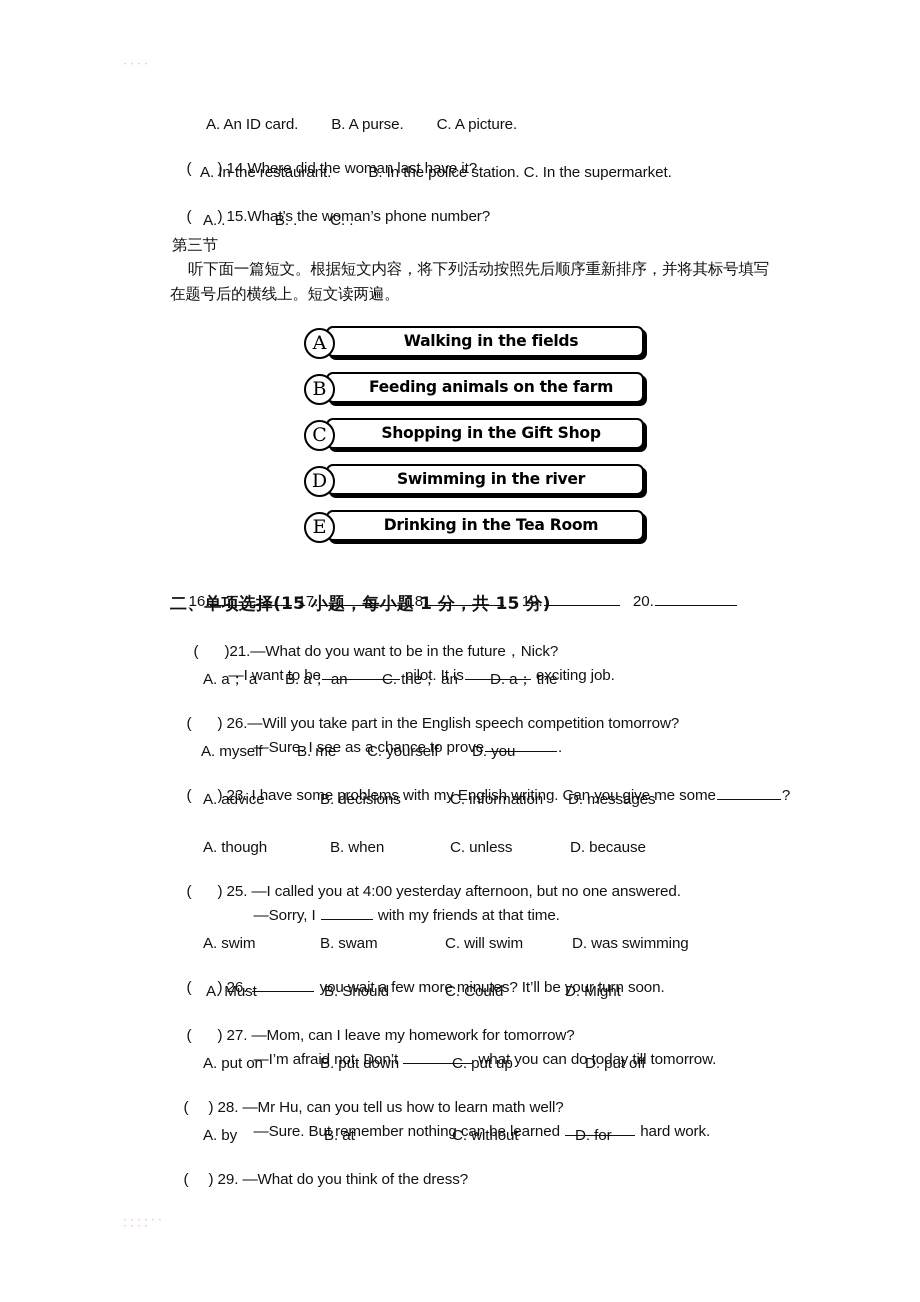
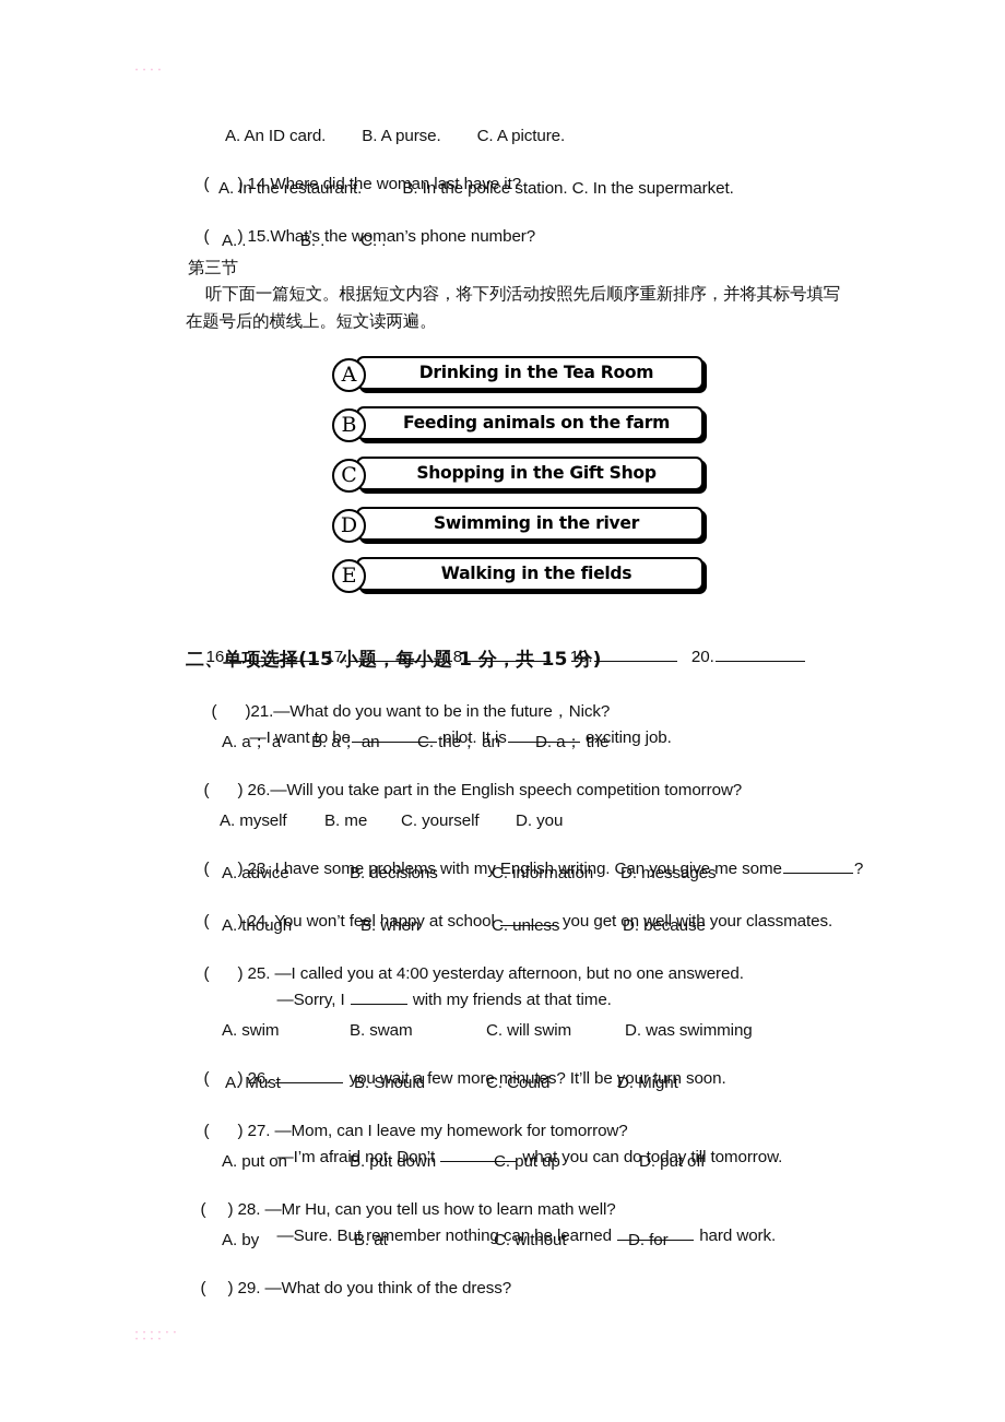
  A. An ID card. B. A purse. C. A picture.
  ( ) 14.Where did the woman last have it?
  A. In the restaurant. B. In the police station. C. In the supermarket.
  ( ) 15.What’s the woman’s phone number?
  A. . B. . C. .
  第三节
  听下面一篇短文。根据短文内容，将下列活动按照先后顺序重新排序，并将其标号填写
  在题号后的横线上。短文读两遍。
  A
- Walking in the fields
+ Drinking in the Tea Room
  B
  Feeding animals on the farm
  C
  Shopping in the Gift Shop
  D
  Swimming in the river
  E
- Drinking in the Tea Room
+ Walking in the fields
  16. 17. 18. 19. 20.
  二、单项选择(15 小题，每小题 1 分，共 15 分)
  ( )21.—What do you want to be in the future，Nick?
  —I want to be pilot. It is exciting job.
  A. a； a
  B. a； an
  C. the； an
  D. a； the
  ( ) 26.—Will you take part in the English speech competition tomorrow?
- —Sure. I see as a chance to prove .
  A. myself
  B. me
  C. yourself
  D. you
  ( ) 23. I have some problems with my English writing. Can you give me some ?
  A. advice
  B. decisions
  C. information
  D. messages
+ ( ) 24. You won’t feel happy at school you get on well with your classmates.
  A. though
  B. when
  C. unless
  D. because
  ( ) 25. —I called you at 4:00 yesterday afternoon, but no one answered.
  —Sorry, I with my friends at that time.
  A. swim
  B. swam
  C. will swim
  D. was swimming
  ( ) 26. you wait a few more minutes? It’ll be your turn soon.
  A. Must
  B. Should
  C. Could
  D. Might
  ( ) 27. —Mom, can I leave my homework for tomorrow?
  —I’m afraid not. Don’t what you can do today till tomorrow.
  A. put on
  B. put down
  C. put up
  D. put off
  ( ) 28. —Mr Hu, can you tell us how to learn math well?
  —Sure. But remember nothing can be learned hard work.
  A. by
  B. at
  C. without
  D. for
  ( ) 29. —What do you think of the dress?
